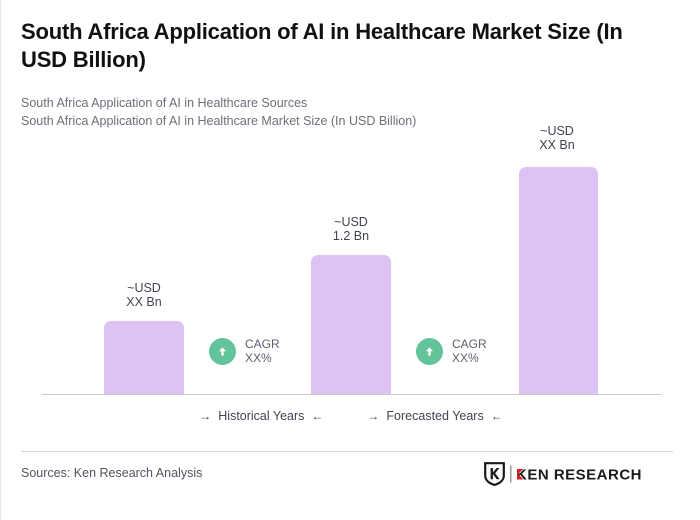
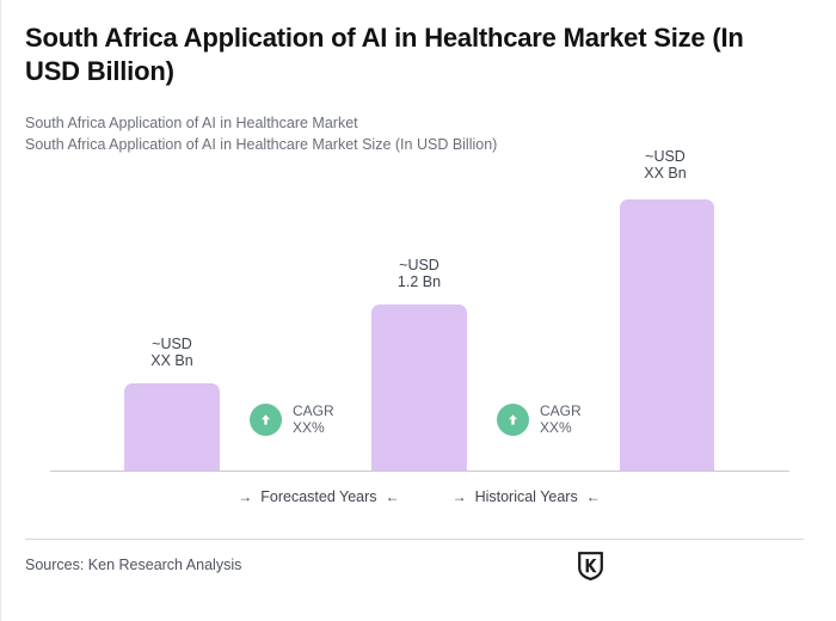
  South Africa Application of AI in Healthcare Market Size (In USD Billion)
- South Africa Application of AI in Healthcare Sources
+ South Africa Application of AI in Healthcare Market
  South Africa Application of AI in Healthcare Market Size (In USD Billion)
  ~USD
  XX Bn
  ~USD
  1.2 Bn
  ~USD
  XX Bn
  CAGR
  XX%
  CAGR
  XX%
  →
- Historical Years
+ Forecasted Years
  ←
  →
- Forecasted Years
+ Historical Years
  ←
  Sources: Ken Research Analysis
- KEN RESEARCH
